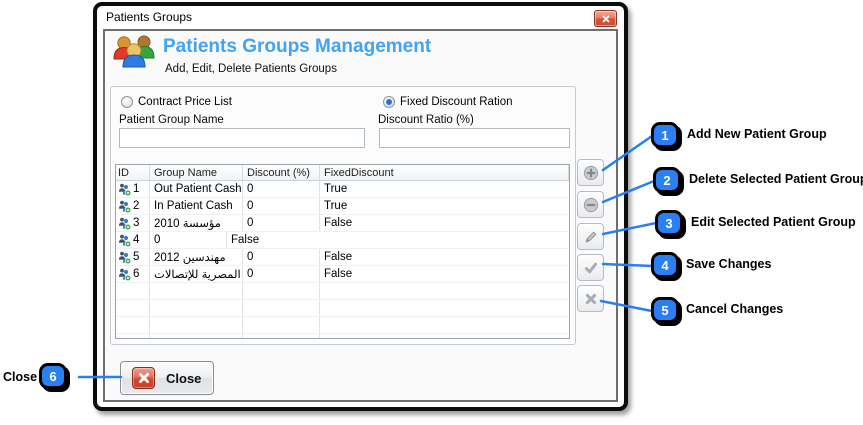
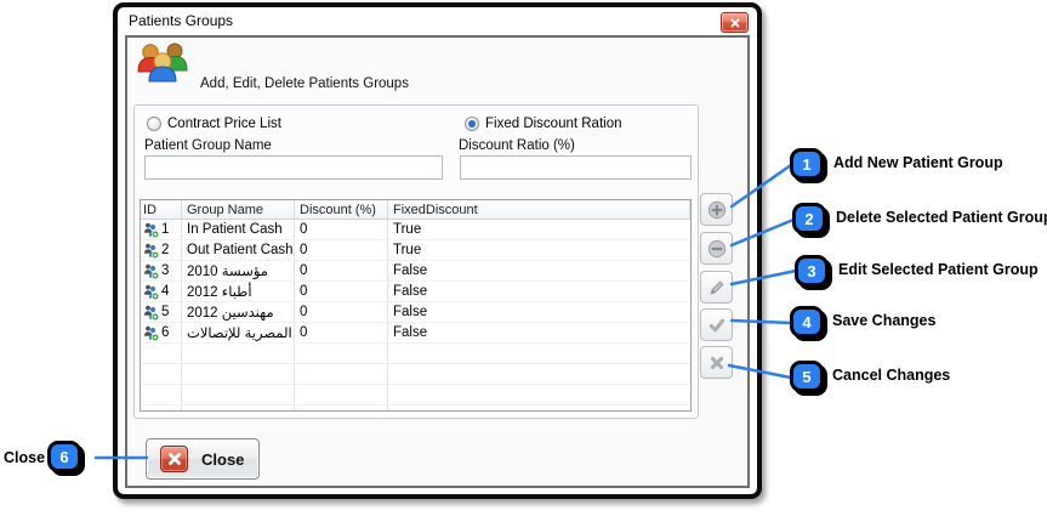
  Patients Groups
- Patients Groups Management
  Add, Edit, Delete Patients Groups
  Contract Price List
  Fixed Discount Ration
  Patient Group Name
  Discount Ratio (%)
  ID
  Group Name
  Discount (%)
  FixedDiscount
  1
- Out Patient Cash
+ In Patient Cash
  0
  True
  2
- In Patient Cash
+ Out Patient Cash
  0
  True
  3
  مؤسسة 2010
  0
  False
  4
+ أطباء 2012
  0
  False
  5
  مهندسين 2012
  0
  False
  6
  المصرية للإتصالات
  0
  False
  Close
  1
  Add New Patient Group
  2
  Delete Selected Patient Grou
  3
  Edit Selected Patient Group
  4
  Save Changes
  5
  Cancel Changes
  6
  Close
